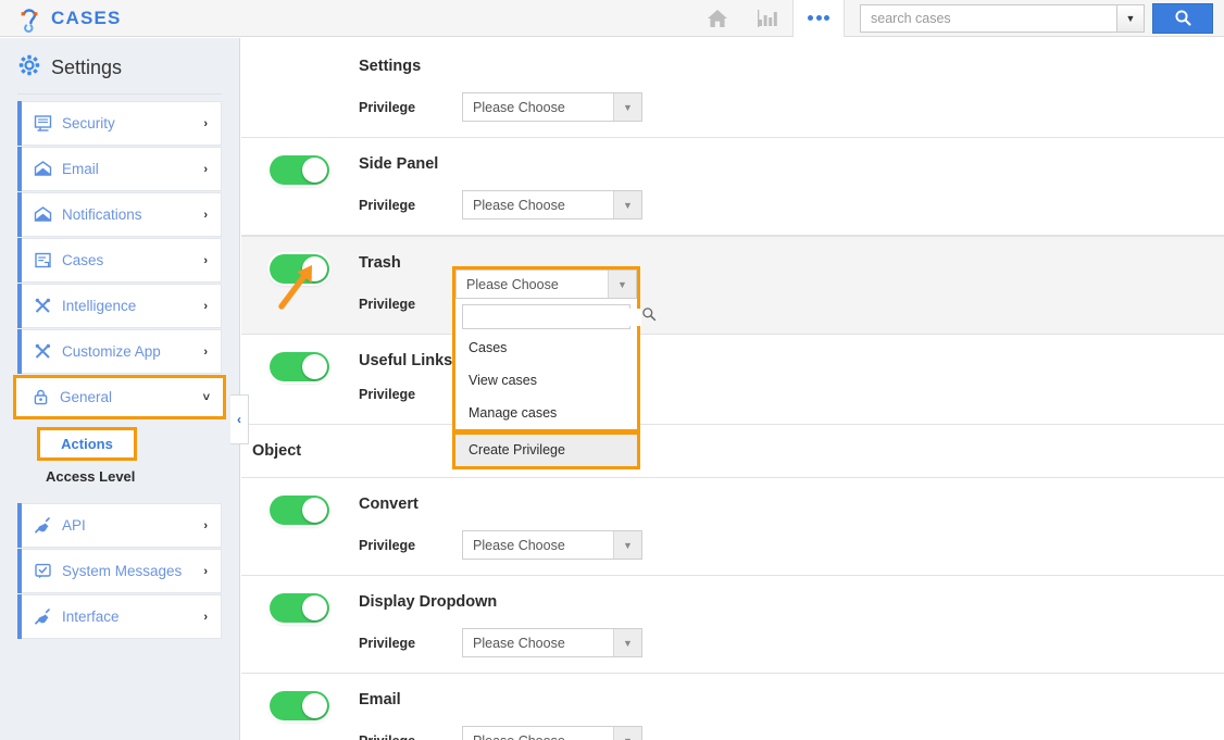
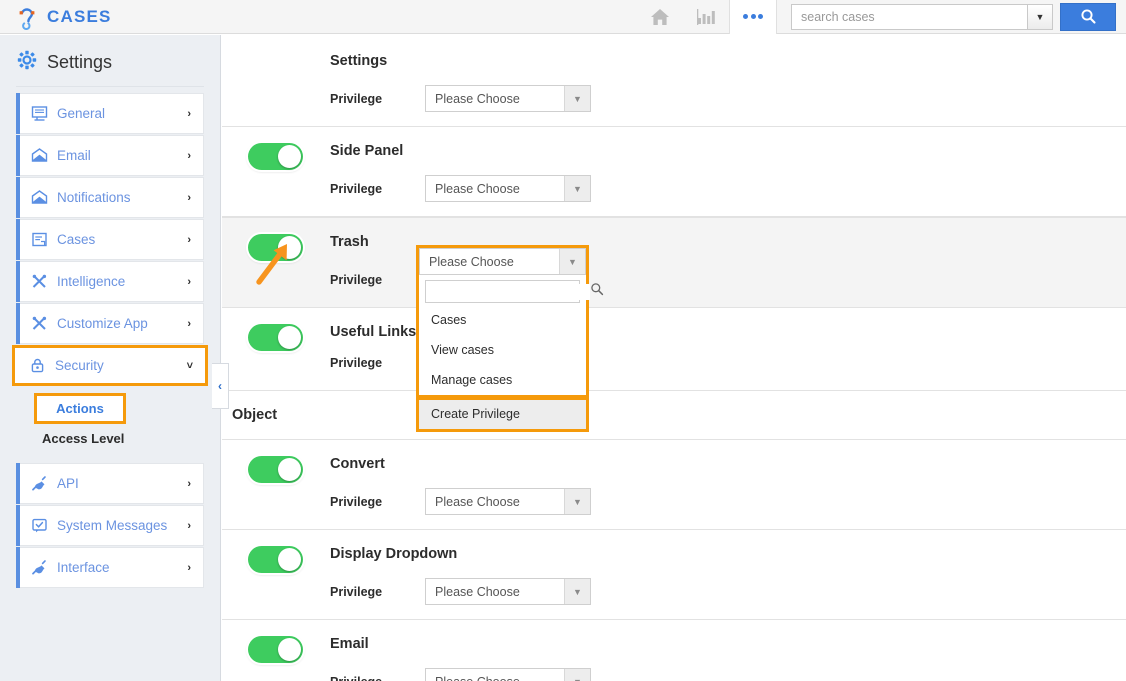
  CASES
  search cases
  ▼
  Settings
- Security
+ General
  ›
  Email
  ›
  Notifications
  ›
  Cases
  ›
  Intelligence
  ›
  Customize App
  ›
- General
+ Security
  ˅
  Actions
  Access Level
  API
  ›
  System Messages
  ›
  Interface
  ›
  ‹
  Settings
  Privilege
  Please Choose
  ▼
  Side Panel
  Privilege
  Please Choose
  ▼
  Trash
  Privilege
  Useful Links
  Privilege
  Object
  Convert
  Privilege
  Please Choose
  ▼
  Display Dropdown
  Privilege
  Please Choose
  ▼
  Email
  Please Choose
  ▼
  Cases
  View cases
  Manage cases
  Create Privilege
